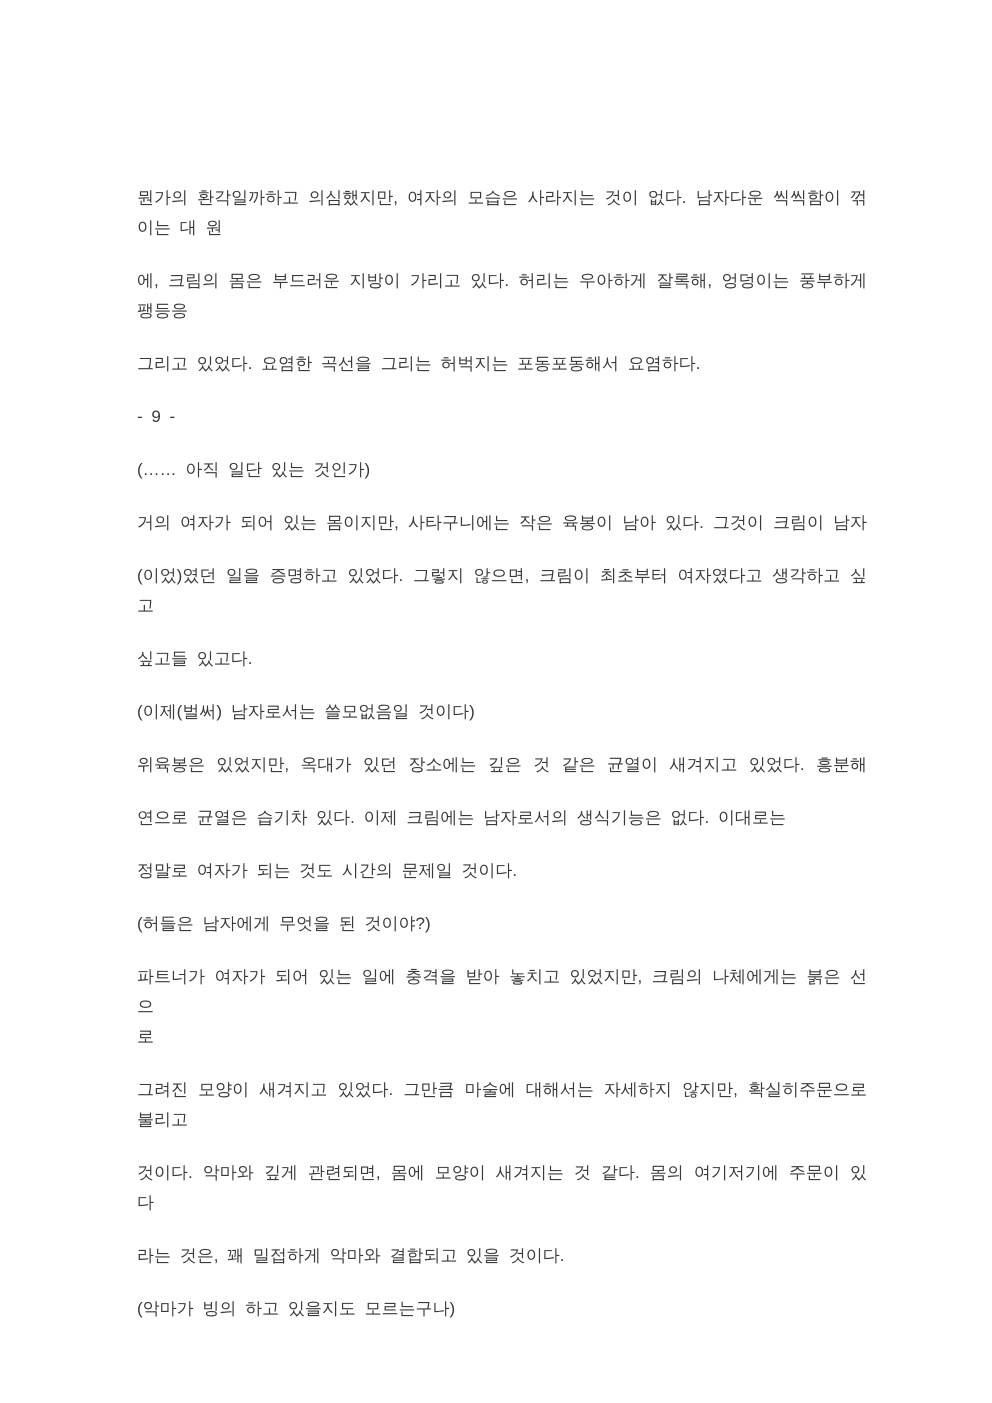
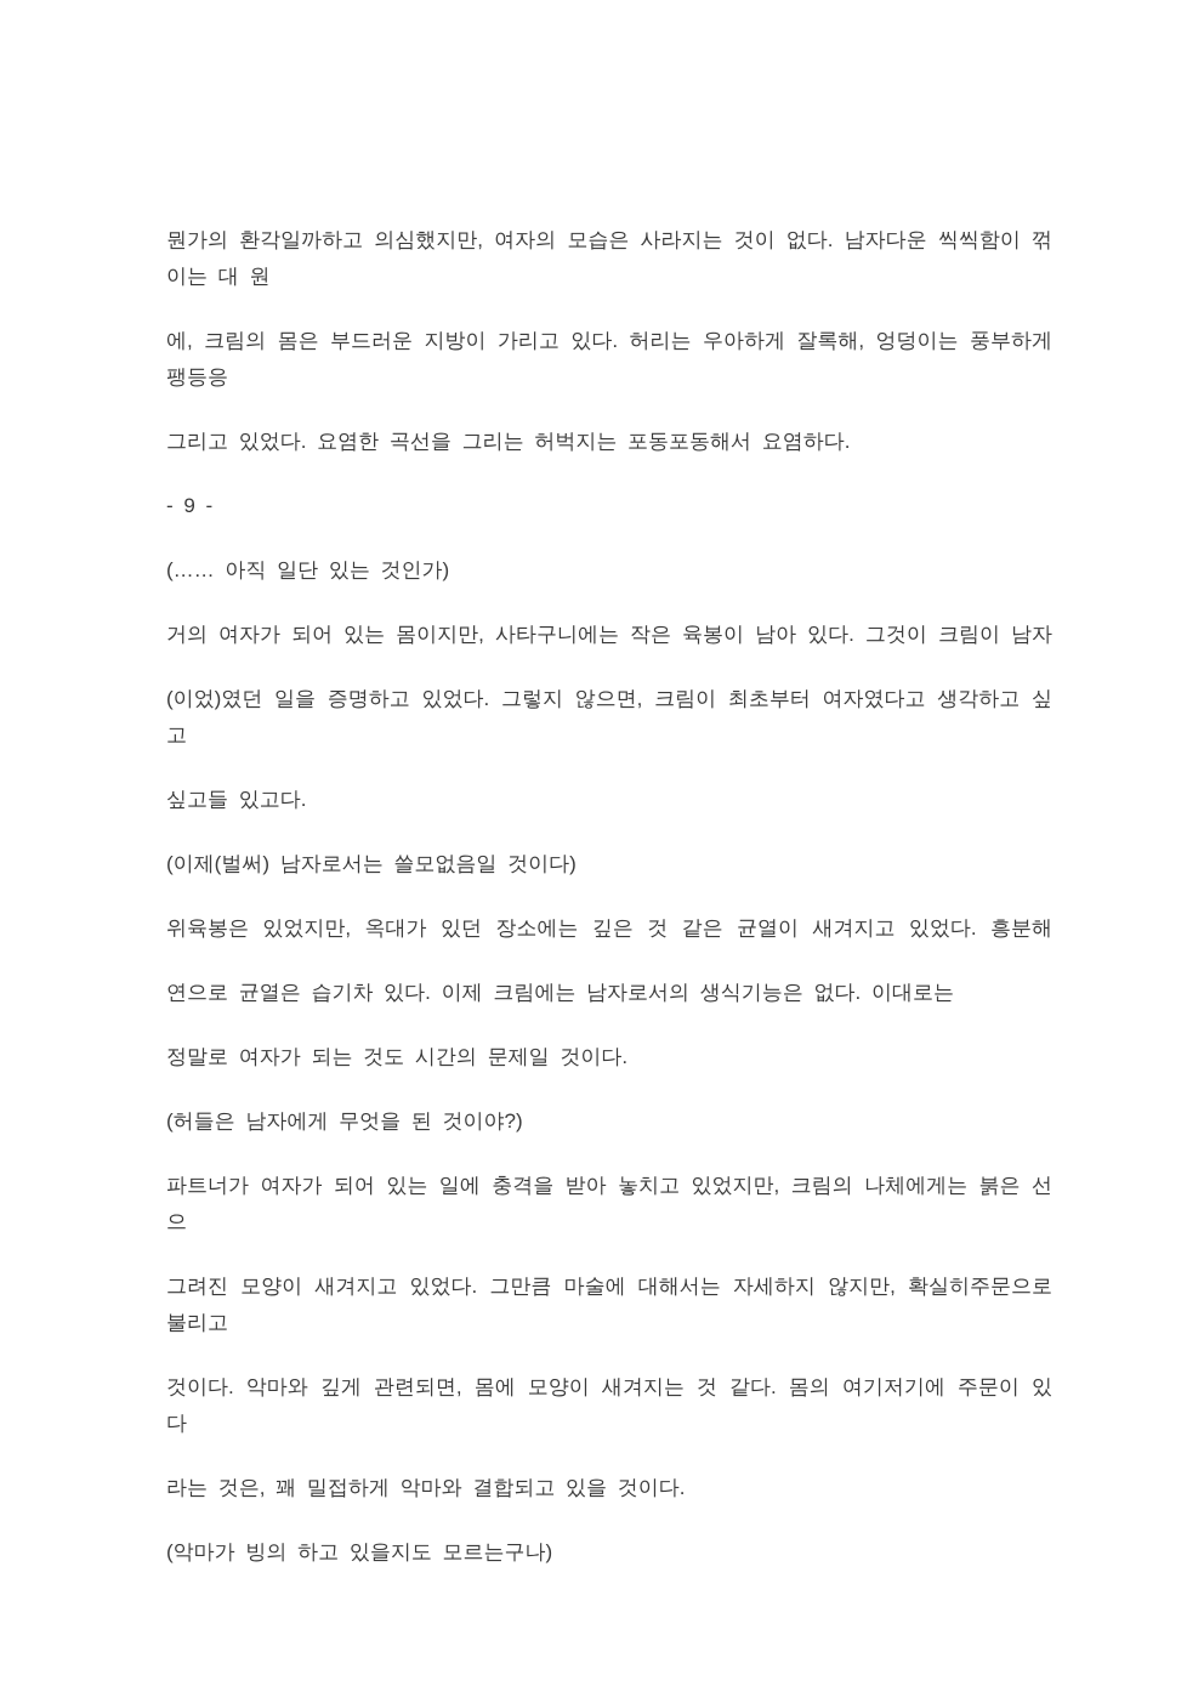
  뭔가의 환각일까하고 의심했지만, 여자의 모습은 사라지는 것이 없다. 남자다운 씩씩함이 꺾
  이는 대 원
  에, 크림의 몸은 부드러운 지방이 가리고 있다. 허리는 우아하게 잘록해, 엉덩이는 풍부하게
  팽등응
  그리고 있었다. 요염한 곡선을 그리는 허벅지는 포동포동해서 요염하다.
  - 9 -
  (…… 아직 일단 있는 것인가)
  거의 여자가 되어 있는 몸이지만, 사타구니에는 작은 육봉이 남아 있다. 그것이 크림이 남자
  (이었)였던 일을 증명하고 있었다. 그렇지 않으면, 크림이 최초부터 여자였다고 생각하고 싶고
  싶고들 있고다.
  (이제(벌써) 남자로서는 쓸모없음일 것이다)
  위육봉은 있었지만, 옥대가 있던 장소에는 깊은 것 같은 균열이 새겨지고 있었다. 흥분해
  연으로 균열은 습기차 있다. 이제 크림에는 남자로서의 생식기능은 없다. 이대로는
  정말로 여자가 되는 것도 시간의 문제일 것이다.
  (허들은 남자에게 무엇을 된 것이야?)
  파트너가 여자가 되어 있는 일에 충격을 받아 놓치고 있었지만, 크림의 나체에게는 붉은 선으
- 로
  그려진 모양이 새겨지고 있었다. 그만큼 마술에 대해서는 자세하지 않지만, 확실히주문으로
  불리고
  것이다. 악마와 깊게 관련되면, 몸에 모양이 새겨지는 것 같다. 몸의 여기저기에 주문이 있다
  라는 것은, 꽤 밀접하게 악마와 결합되고 있을 것이다.
  (악마가 빙의 하고 있을지도 모르는구나)
